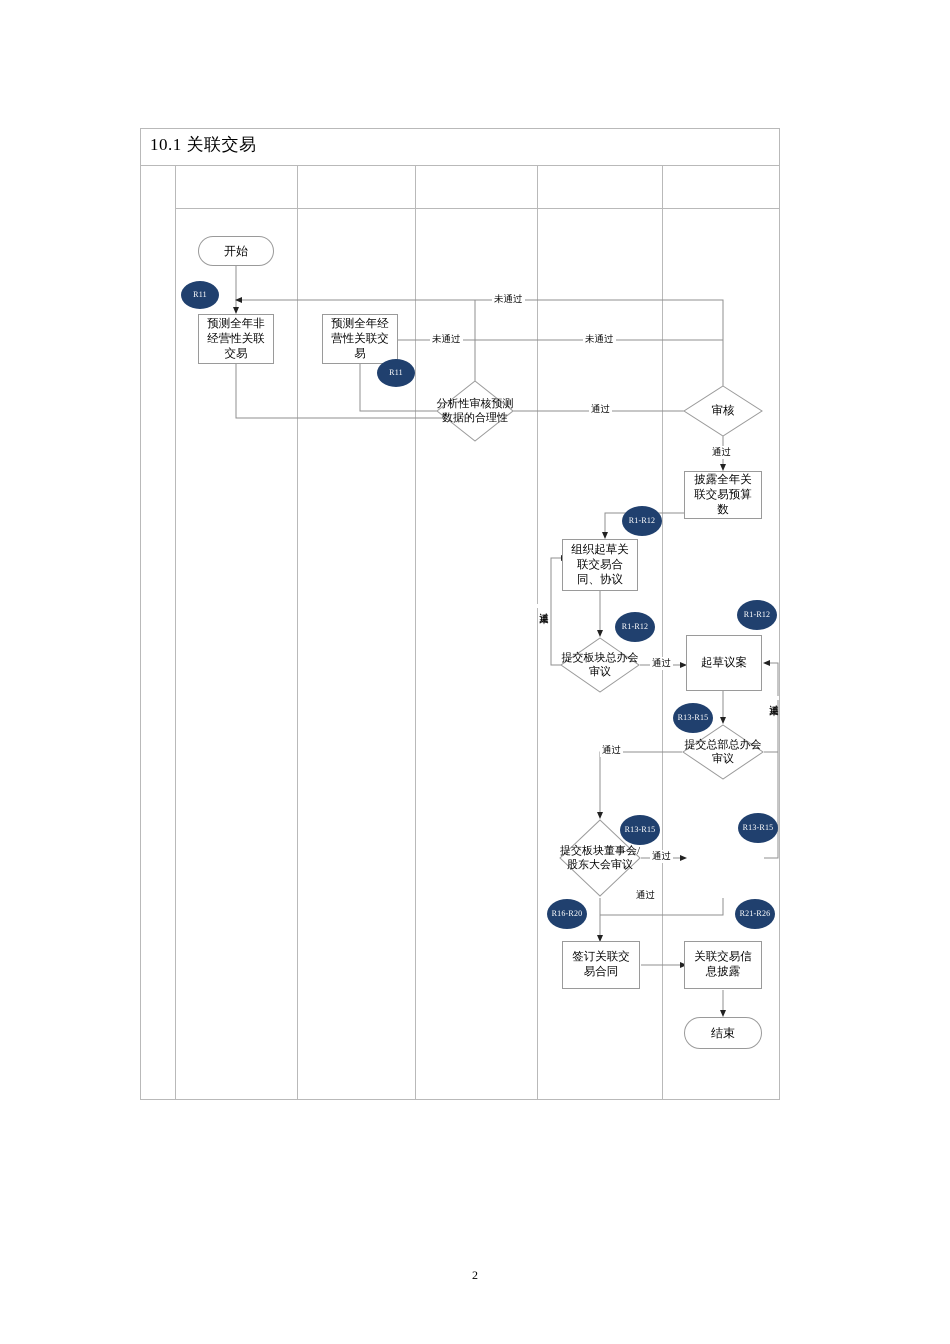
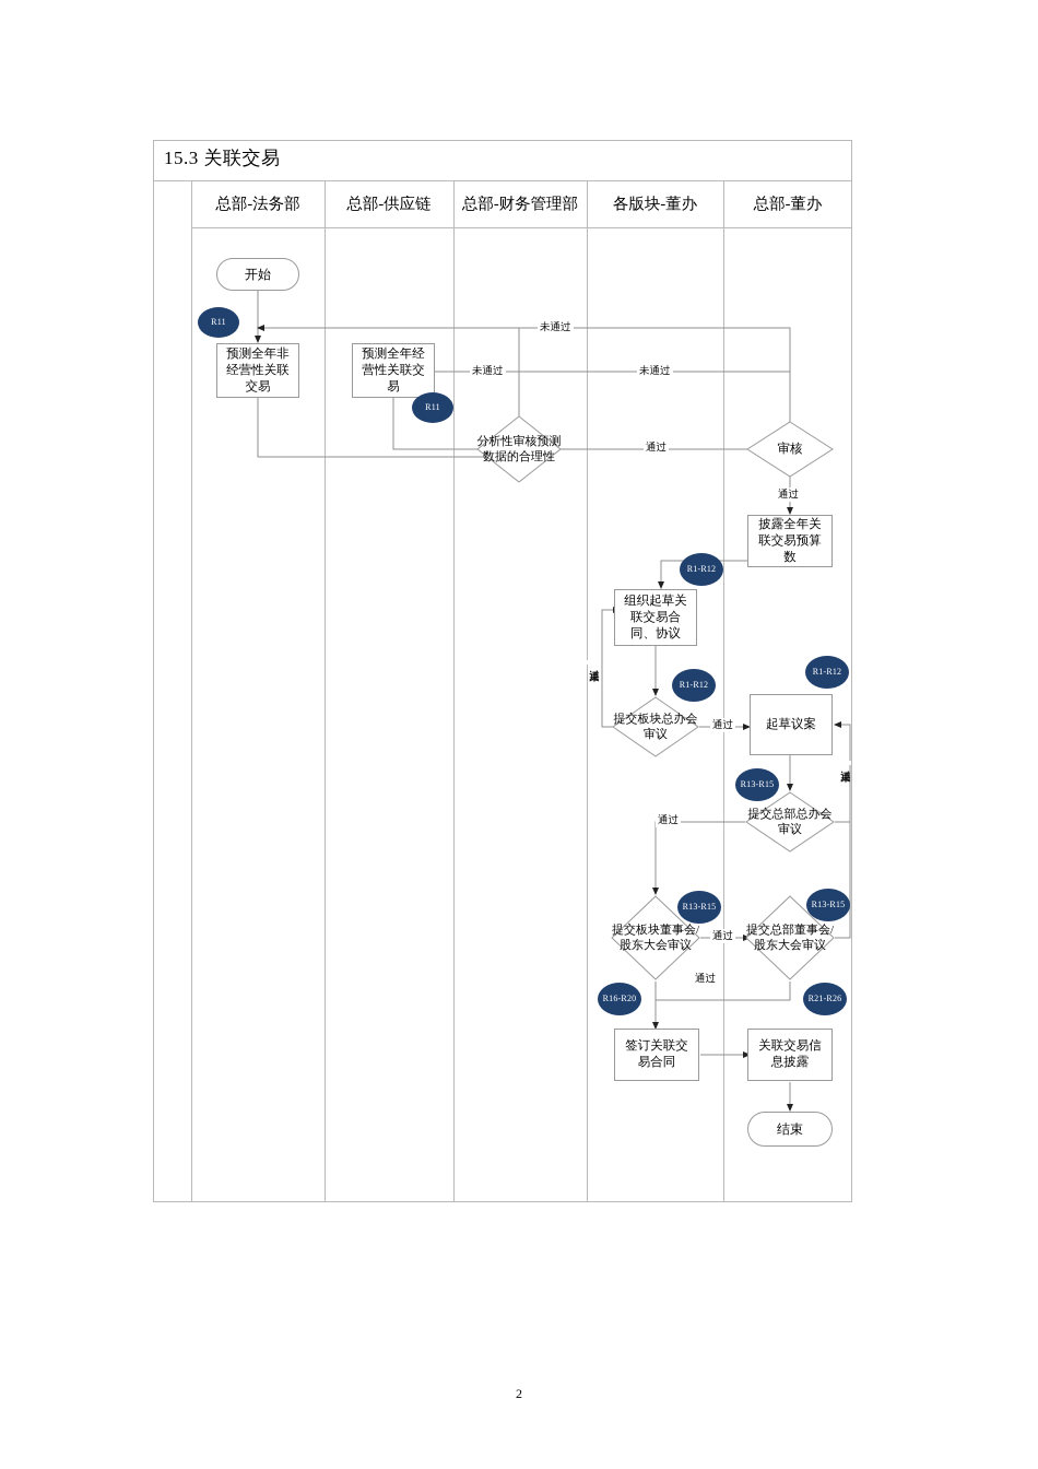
- 10.1 关联交易
+ 15.3 关联交易
+ 总部-法务部
+ 总部-供应链
+ 总部-财务管理部
+ 各版块-董办
+ 总部-董办
  开始
  预测全年非经营性关联交易
  预测全年经营性关联交易
  分析性审核预测数据的合理性
  审核
  披露全年关联交易预算数
  组织起草关联交易合同、协议
  提交板块总办会审议
  起草议案
  提交总部总办会审议
  提交板块董事会/股东大会审议
+ 提交总部董事会/股东大会审议
  签订关联交易合同
  关联交易信息披露
  结束
  R11
  R11
  R1-R12
  R1-R12
  R1-R12
  R13-R15
  R13-R15
  R13-R15
  R16-R20
  R21-R26
  未通过
  未通过
  未通过
  通过
  通过
  通过
  通过
  通过
  通过
  2
